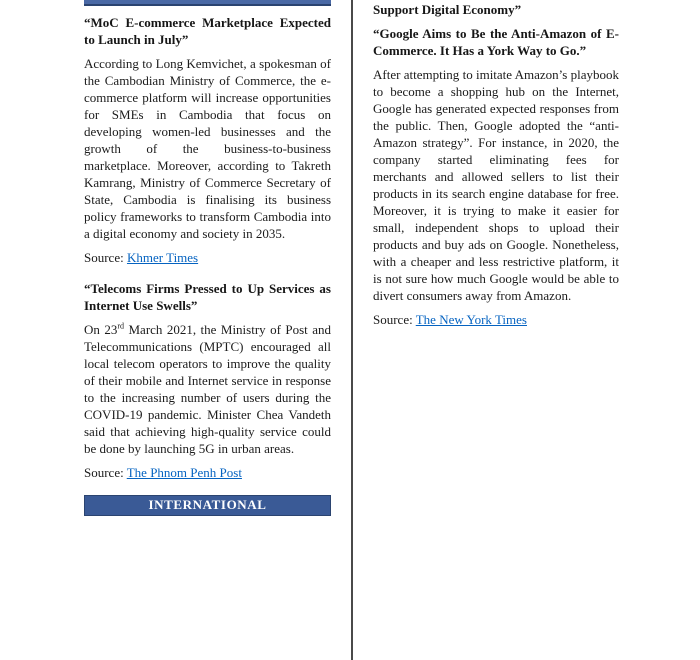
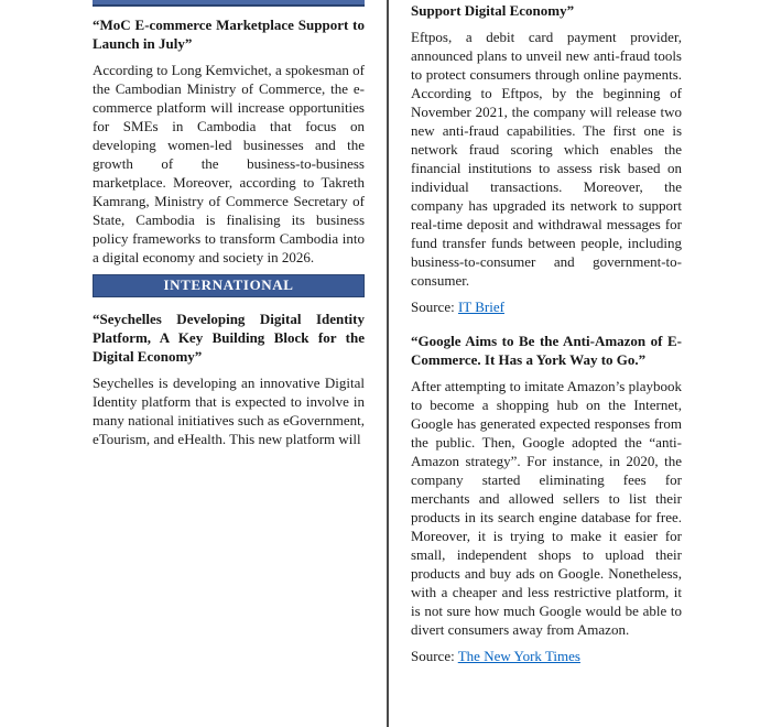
- “MoC E-commerce Marketplace Expected to Launch in July”
+ “MoC E-commerce Marketplace Support to Launch in July”
- According to Long Kemvichet, a spokesman of the Cambodian Ministry of Commerce, the e-commerce platform will increase opportunities for SMEs in Cambodia that focus on developing women-led businesses and the growth of the business-to-business marketplace. Moreover, according to Takreth Kamrang, Ministry of Commerce Secretary of State, Cambodia is finalising its business policy frameworks to transform Cambodia into a digital economy and society in 2035.
+ According to Long Kemvichet, a spokesman of the Cambodian Ministry of Commerce, the e-commerce platform will increase opportunities for SMEs in Cambodia that focus on developing women-led businesses and the growth of the business-to-business marketplace. Moreover, according to Takreth Kamrang, Ministry of Commerce Secretary of State, Cambodia is finalising its business policy frameworks to transform Cambodia into a digital economy and society in 2026.
- Source: Khmer Times
- “Telecoms Firms Pressed to Up Services as Internet Use Swells”
- On 23rd March 2021, the Ministry of Post and Telecommunications (MPTC) encouraged all local telecom operators to improve the quality of their mobile and Internet service in response to the increasing number of users during the COVID-19 pandemic. Minister Chea Vandeth said that achieving high-quality service could be done by launching 5G in urban areas.
- Source: The Phnom Penh Post
  INTERNATIONAL
+ “Seychelles Developing Digital Identity Platform, A Key Building Block for the Digital Economy”
+ Seychelles is developing an innovative Digital Identity platform that is expected to involve in many national initiatives such as eGovernment, eTourism, and eHealth. This new platform will
  Support Digital Economy”
+ Eftpos, a debit card payment provider, announced plans to unveil new anti-fraud tools to protect consumers through online payments. According to Eftpos, by the beginning of November 2021, the company will release two new anti-fraud capabilities. The first one is network fraud scoring which enables the financial institutions to assess risk based on individual transactions. Moreover, the company has upgraded its network to support real-time deposit and withdrawal messages for fund transfer funds between people, including business-to-consumer and government-to-consumer.
+ Source: IT Brief
  “Google Aims to Be the Anti-Amazon of E-Commerce. It Has a York Way to Go.”
  After attempting to imitate Amazon’s playbook to become a shopping hub on the Internet, Google has generated expected responses from the public. Then, Google adopted the “anti-Amazon strategy”. For instance, in 2020, the company started eliminating fees for merchants and allowed sellers to list their products in its search engine database for free. Moreover, it is trying to make it easier for small, independent shops to upload their products and buy ads on Google. Nonetheless, with a cheaper and less restrictive platform, it is not sure how much Google would be able to divert consumers away from Amazon.
  Source: The New York Times
